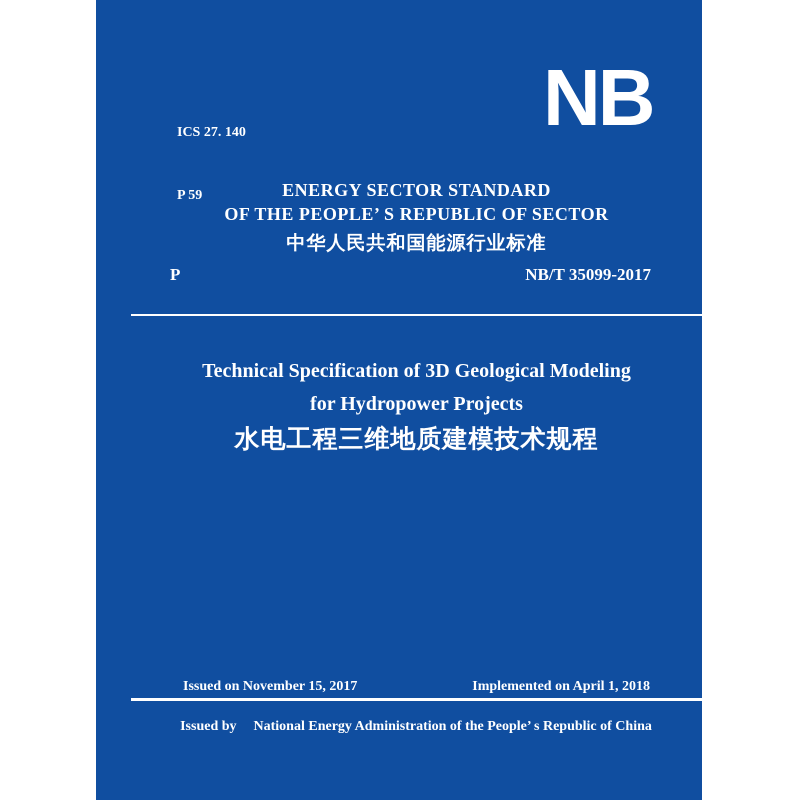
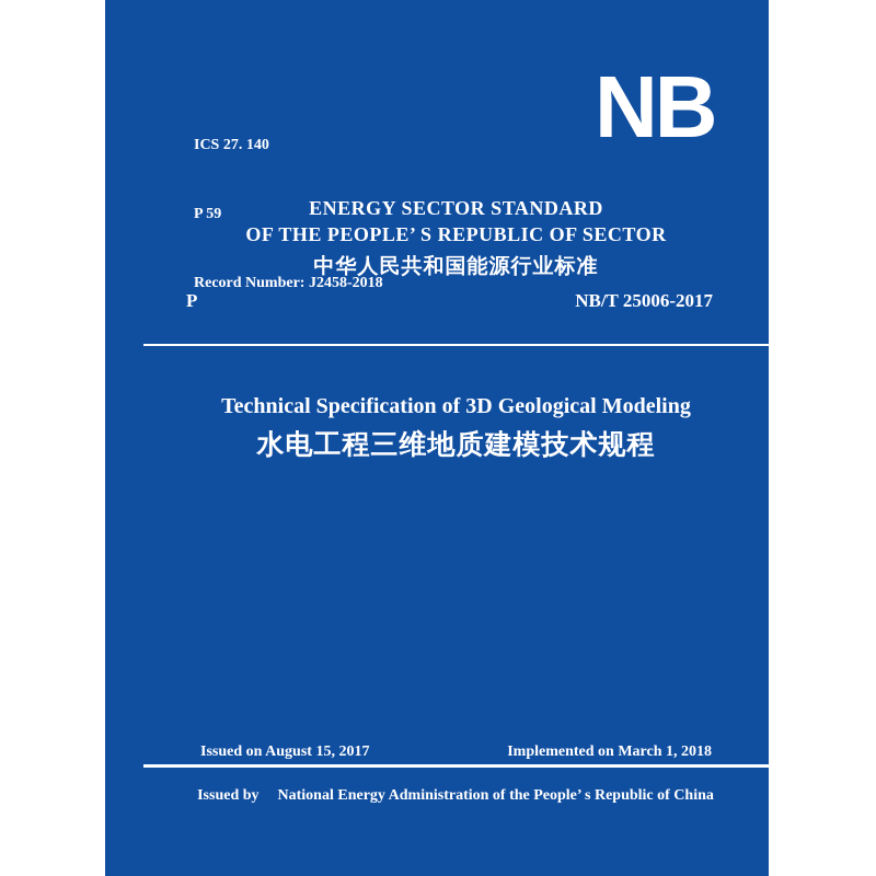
  ICS 27. 140
  P 59
+ Record Number: J2458-2018
  NB
  ENERGY SECTOR STANDARD
  OF THE PEOPLE’ S REPUBLIC OF SECTOR
  中华人民共和国能源行业标准
  P
- NB/T 35099-2017
+ NB/T 25006-2017
  Technical Specification of 3D Geological Modeling
- for Hydropower Projects
  水电工程三维地质建模技术规程
- Issued on November 15, 2017
+ Issued on August 15, 2017
- Implemented on April 1, 2018
+ Implemented on March 1, 2018
  Issued by National Energy Administration of the People’ s Republic of China
